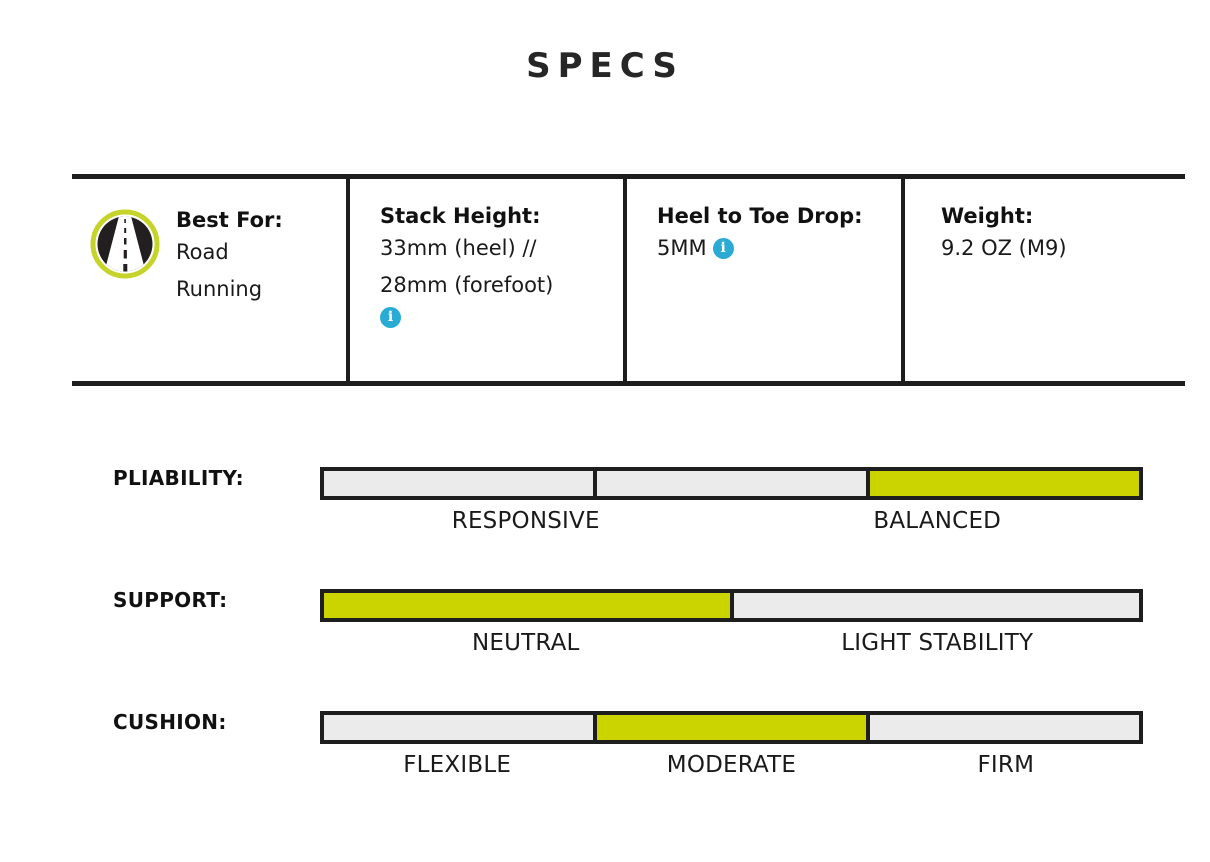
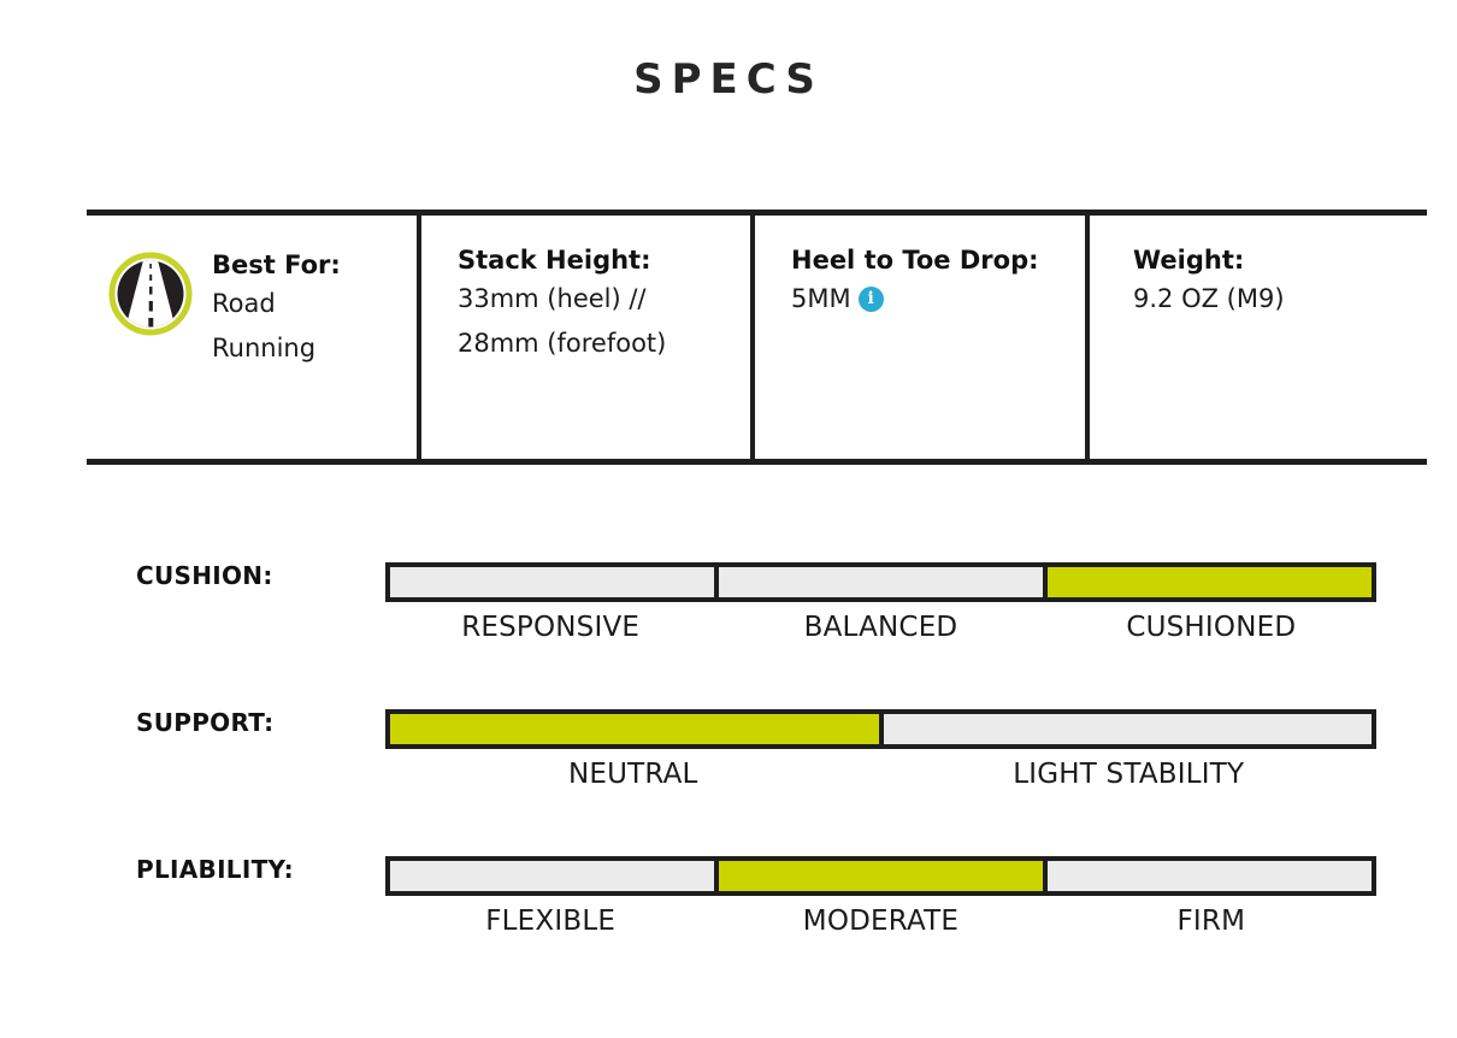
  SPECS
  Best For:
  Road
  Running
  Stack Height:
  33mm (heel) //
  28mm (forefoot)
- i
  Heel to Toe Drop:
  5MM i
  Weight:
  9.2 OZ (M9)
- PLIABILITY:
+ CUSHION:
  RESPONSIVE
  BALANCED
+ CUSHIONED
  SUPPORT:
  NEUTRAL
  LIGHT STABILITY
- CUSHION:
+ PLIABILITY:
  FLEXIBLE
  MODERATE
  FIRM
